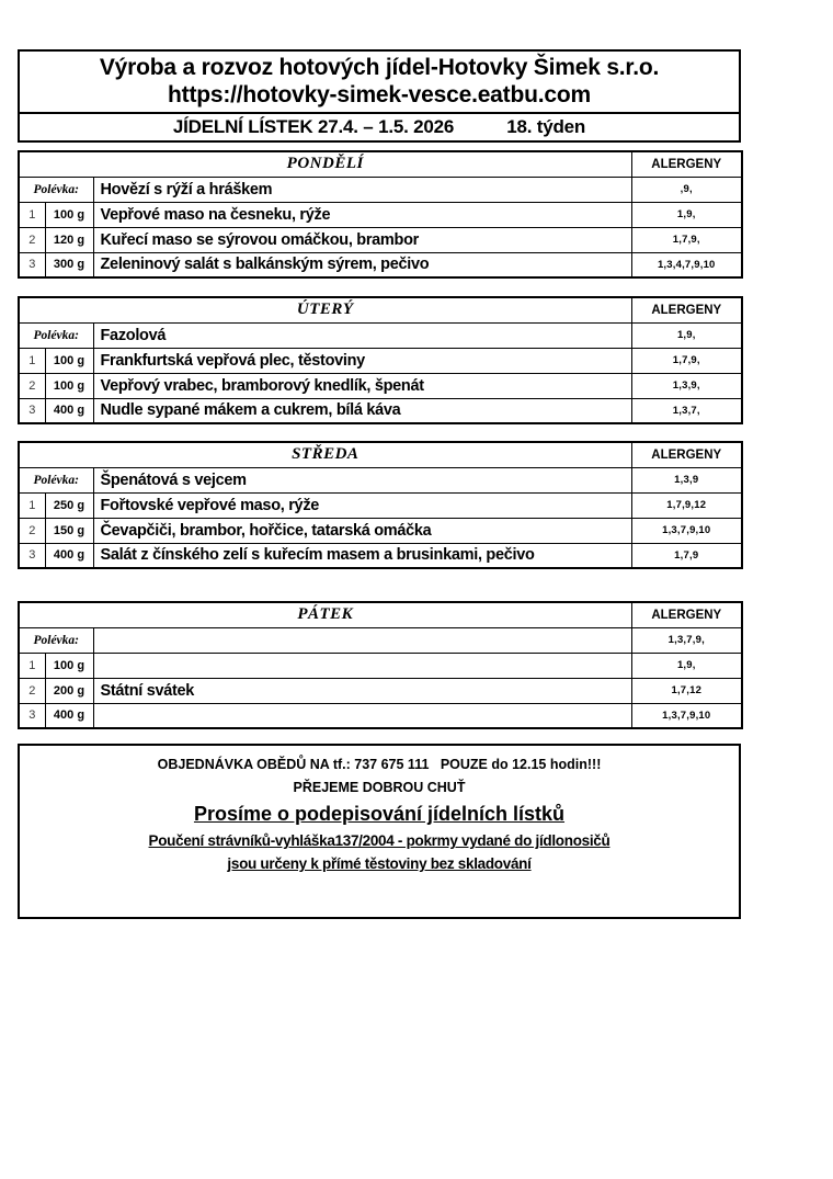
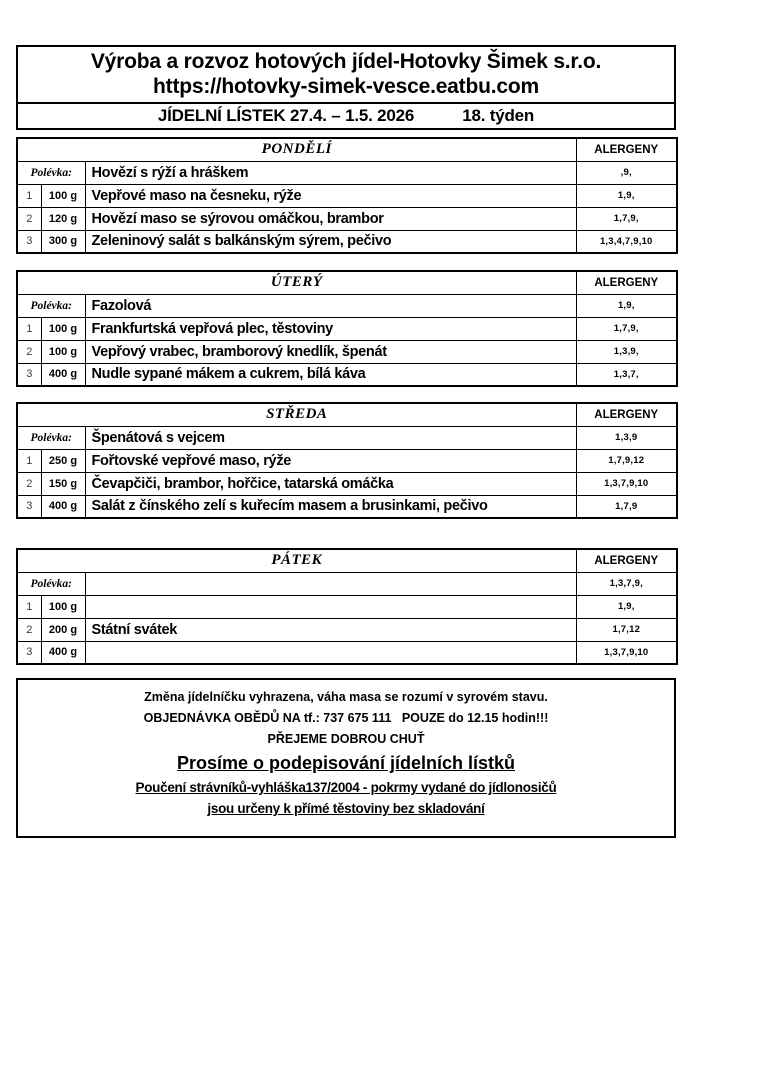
  Výroba a rozvoz hotových jídel-Hotovky Šimek s.r.o.
  https://hotovky-simek-vesce.eatbu.com
  JÍDELNÍ LÍSTEK 27.4. – 1.5. 2026 18. týden
  PONDĚLÍ	ALERGENY
  Polévka:	Hovězí s rýží a hráškem	,9,
  1	100 g	Vepřové maso na česneku, rýže	1,9,
- 2	120 g	Kuřecí maso se sýrovou omáčkou, brambor	1,7,9,
+ 2	120 g	Hovězí maso se sýrovou omáčkou, brambor	1,7,9,
  3	300 g	Zeleninový salát s balkánským sýrem, pečivo	1,3,4,7,9,10
  ÚTERÝ	ALERGENY
  Polévka:	Fazolová	1,9,
  1	100 g	Frankfurtská vepřová plec, těstoviny	1,7,9,
  2	100 g	Vepřový vrabec, bramborový knedlík, špenát	1,3,9,
  3	400 g	Nudle sypané mákem a cukrem, bílá káva	1,3,7,
  STŘEDA	ALERGENY
  Polévka:	Špenátová s vejcem	1,3,9
  1	250 g	Fořtovské vepřové maso, rýže	1,7,9,12
  2	150 g	Čevapčiči, brambor, hořčice, tatarská omáčka	1,3,7,9,10
  3	400 g	Salát z čínského zelí s kuřecím masem a brusinkami, pečivo	1,7,9
  PÁTEK	ALERGENY
  Polévka:		1,3,7,9,
  1	100 g		1,9,
  2	200 g	Státní svátek	1,7,12
  3	400 g		1,3,7,9,10
+ Změna jídelníčku vyhrazena, váha masa se rozumí v syrovém stavu.
  OBJEDNÁVKA OBĚDŮ NA tf.: 737 675 111 POUZE do 12.15 hodin!!!
  PŘEJEME DOBROU CHUŤ
  Prosíme o podepisování jídelních lístků
  Poučení strávníků-vyhláška137/2004 - pokrmy vydané do jídlonosičů
  jsou určeny k přímé těstoviny bez skladování
